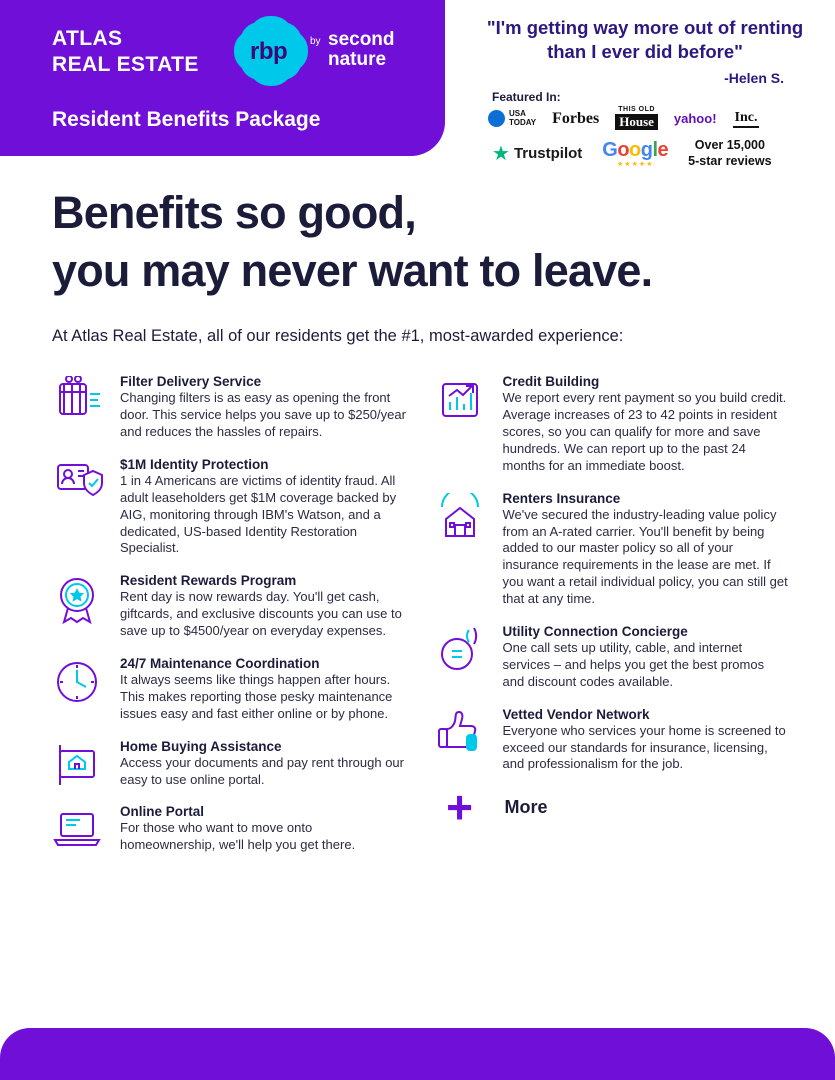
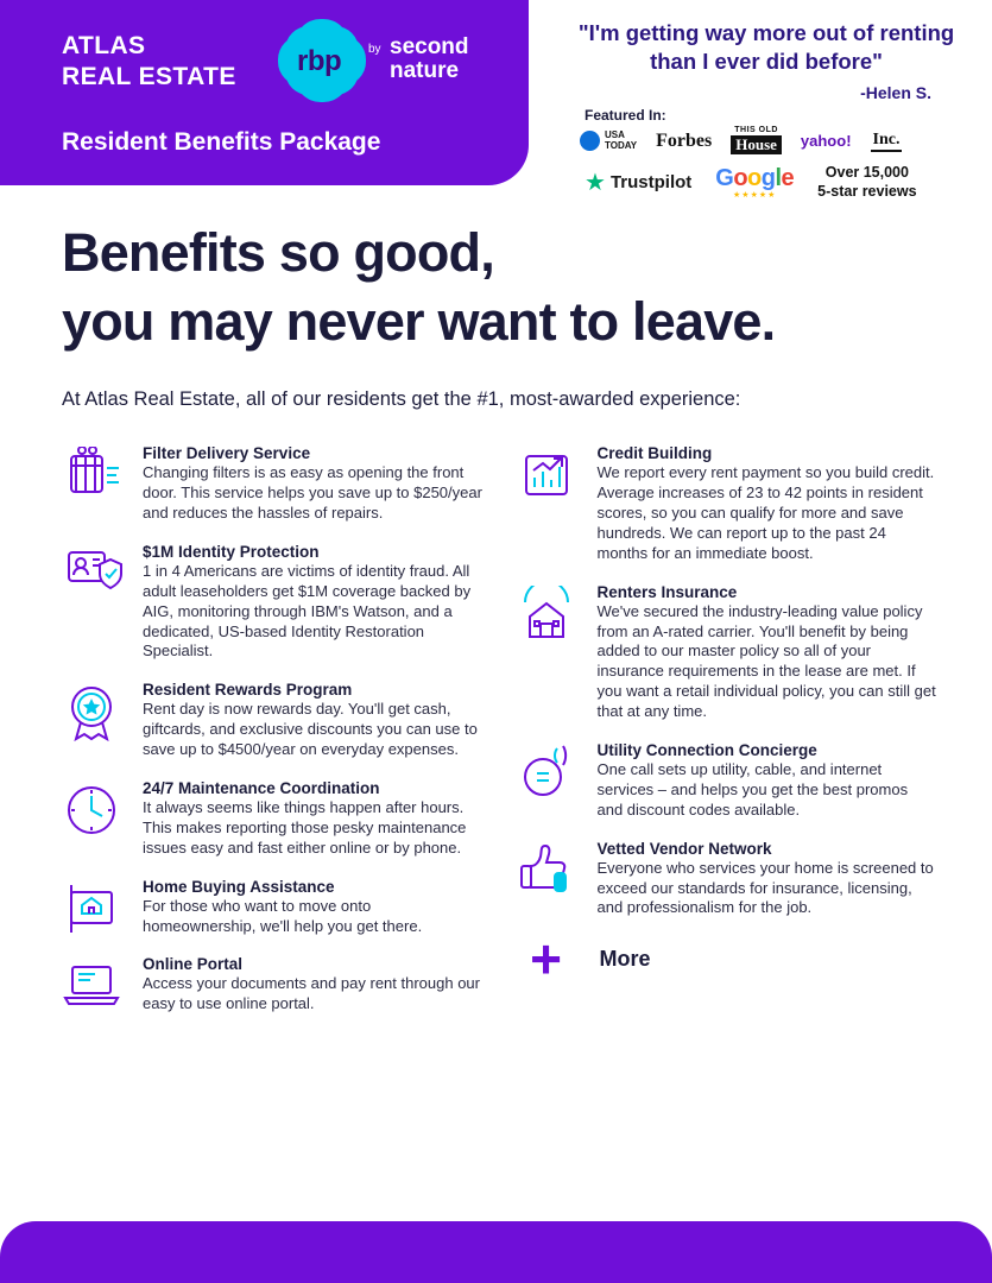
  ATLAS
  REAL ESTATE
  rbp
  by
  second
  nature
  Resident Benefits Package
  "I'm getting way more out of renting than I ever did before"
  -Helen S.
  Featured In:
  USA
  TODAY
  Forbes
  House
  yahoo!
  Inc.
  ★
  Trustpilot
  Google
  Over 15,000
  5-star reviews
  Benefits so good,
  you may never want to leave.
  At Atlas Real Estate, all of our residents get the #1, most-awarded experience:
  Filter Delivery Service
  Changing filters is as easy as opening the front door. This service helps you save up to $250/year and reduces the hassles of repairs.
  $1M Identity Protection
  1 in 4 Americans are victims of identity fraud. All adult leaseholders get $1M coverage backed by AIG, monitoring through IBM's Watson, and a dedicated, US-based Identity Restoration Specialist.
  Resident Rewards Program
  Rent day is now rewards day. You'll get cash, giftcards, and exclusive discounts you can use to save up to $4500/year on everyday expenses.
  24/7 Maintenance Coordination
  It always seems like things happen after hours. This makes reporting those pesky maintenance issues easy and fast either online or by phone.
  Home Buying Assistance
- Access your documents and pay rent through our easy to use online portal.
+ For those who want to move onto homeownership, we'll help you get there.
  Online Portal
- For those who want to move onto homeownership, we'll help you get there.
+ Access your documents and pay rent through our easy to use online portal.
  Credit Building
  We report every rent payment so you build credit. Average increases of 23 to 42 points in resident scores, so you can qualify for more and save hundreds. We can report up to the past 24 months for an immediate boost.
  Renters Insurance
  We've secured the industry-leading value policy from an A-rated carrier. You'll benefit by being added to our master policy so all of your insurance requirements in the lease are met. If you want a retail individual policy, you can still get that at any time.
  Utility Connection Concierge
  One call sets up utility, cable, and internet services – and helps you get the best promos and discount codes available.
  Vetted Vendor Network
  Everyone who services your home is screened to exceed our standards for insurance, licensing, and professionalism for the job.
  +
  More
